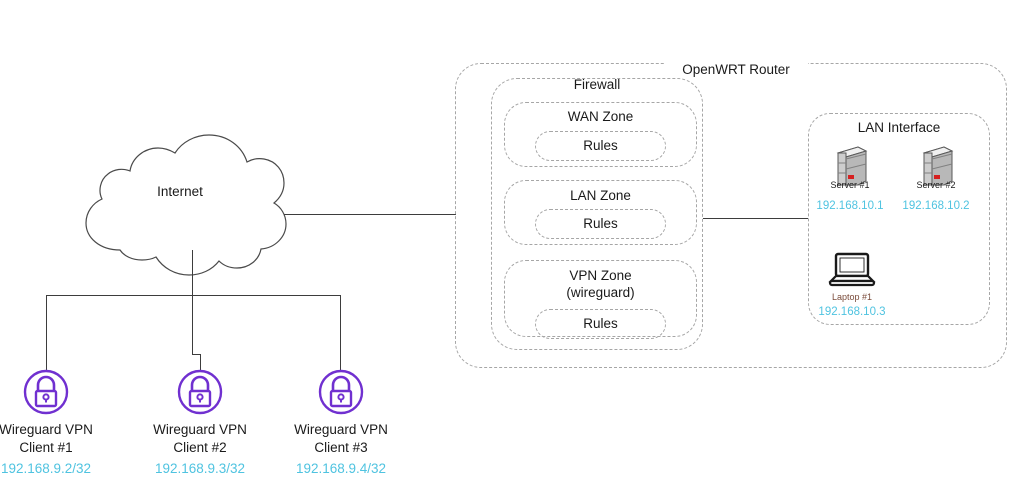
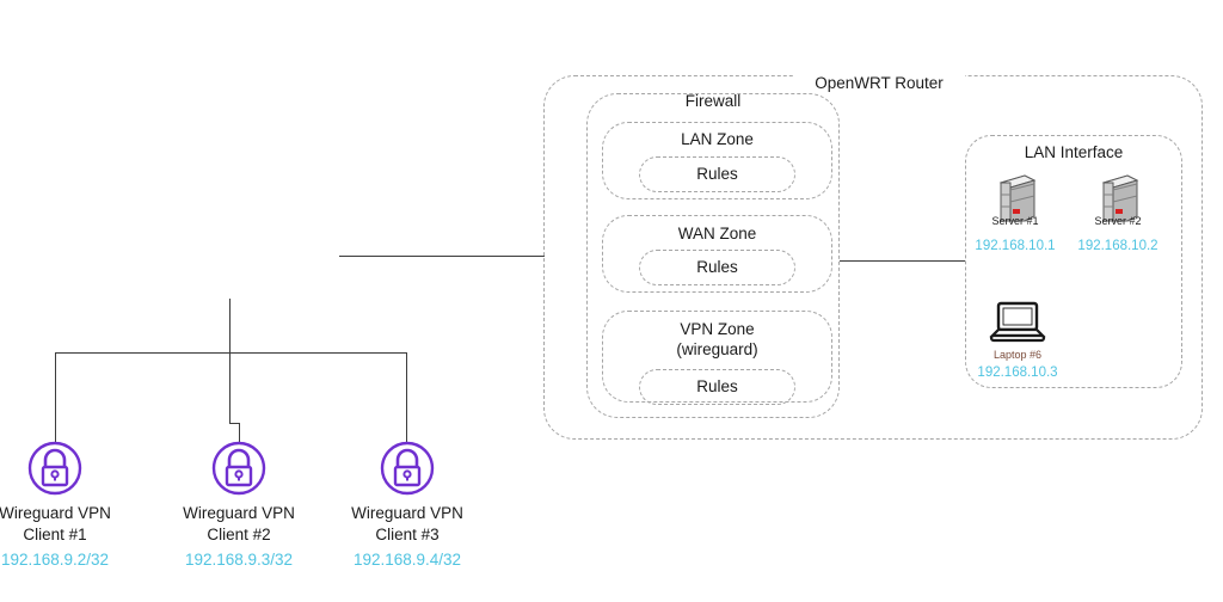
- Internet
  OpenWRT Router
  Firewall
- WAN Zone
+ LAN Zone
  Rules
- LAN Zone
+ WAN Zone
  Rules
  VPN Zone
  (wireguard)
  Rules
  LAN Interface
  Server #1
  192.168.10.1
  Server #2
  192.168.10.2
- Laptop #1
+ Laptop #6
  192.168.10.3
  Wireguard VPN
  Client #1
  192.168.9.2/32
  Wireguard VPN
  Client #2
  192.168.9.3/32
  Wireguard VPN
  Client #3
  192.168.9.4/32
